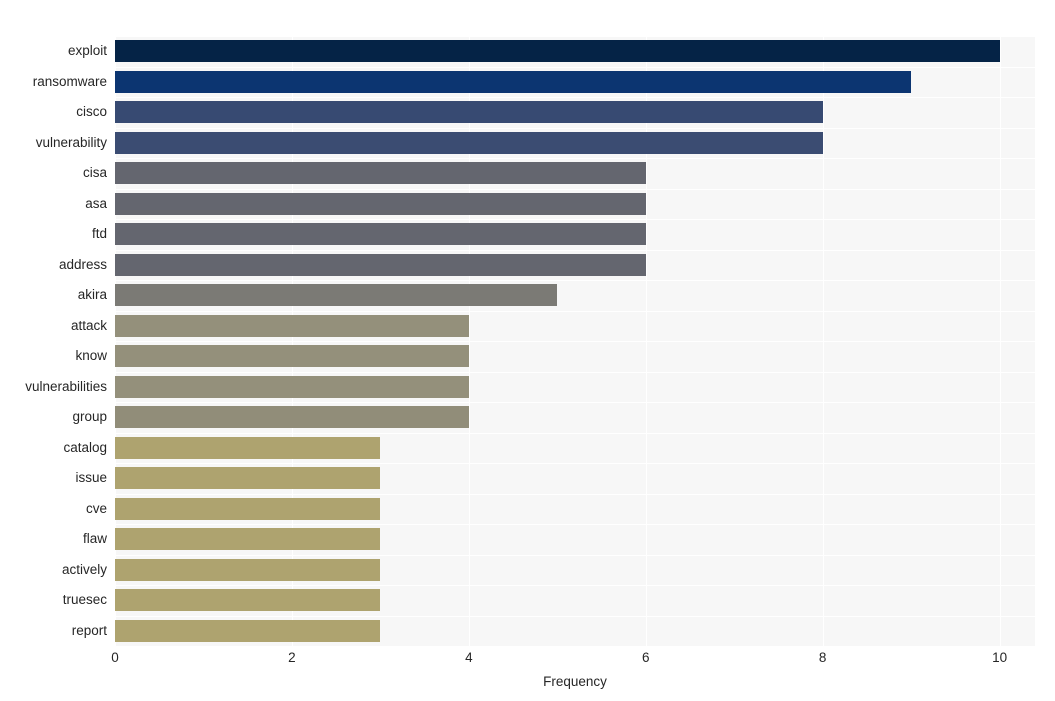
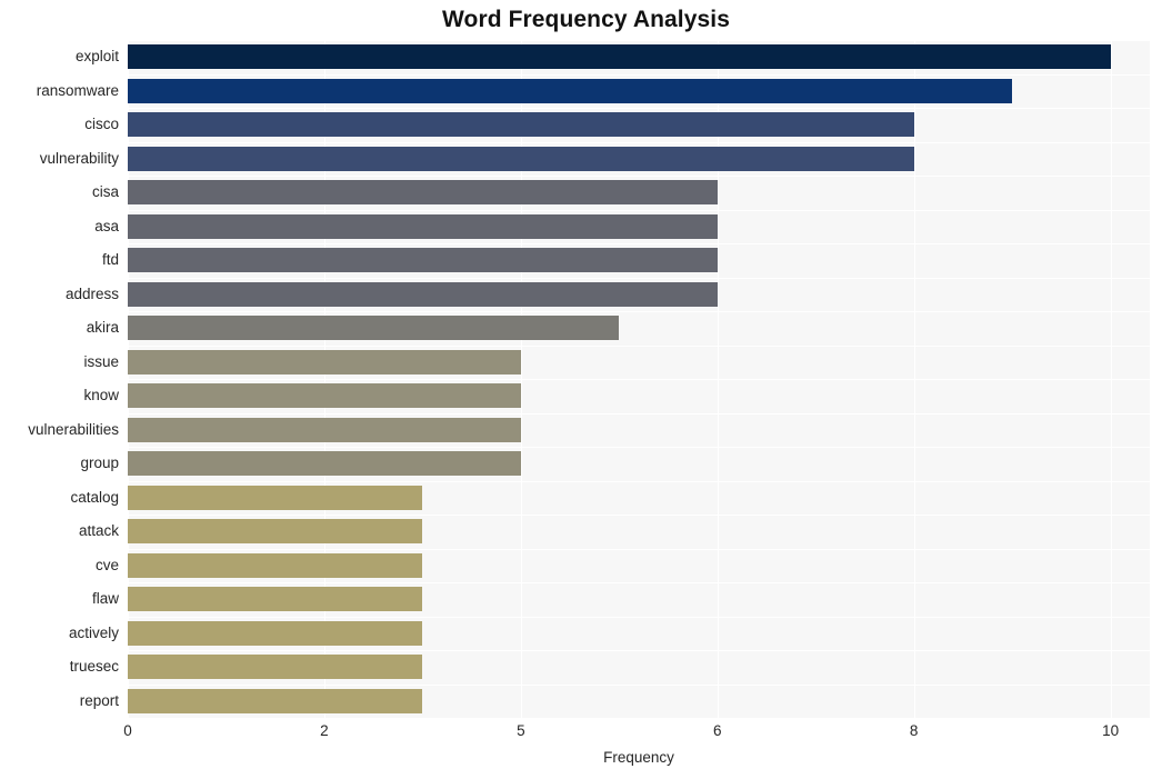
+ Word Frequency Analysis
  exploit
  ransomware
  cisco
  vulnerability
  cisa
  asa
  ftd
  address
  akira
- attack
+ issue
  know
  vulnerabilities
  group
  catalog
- issue
+ attack
  cve
  flaw
  actively
  truesec
  report
  0
  2
- 4
+ 5
  6
  8
  10
  Frequency
